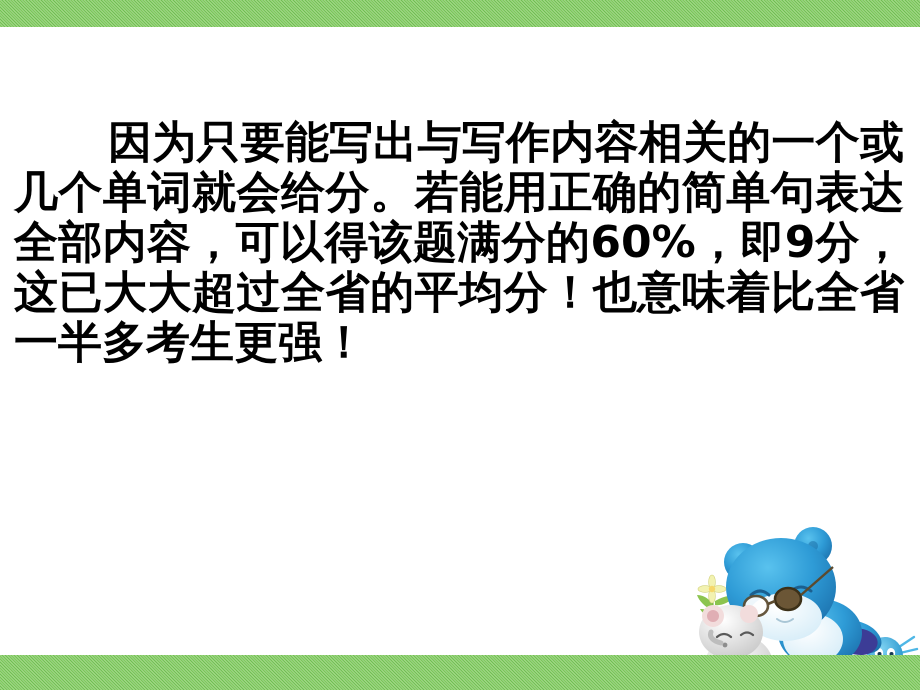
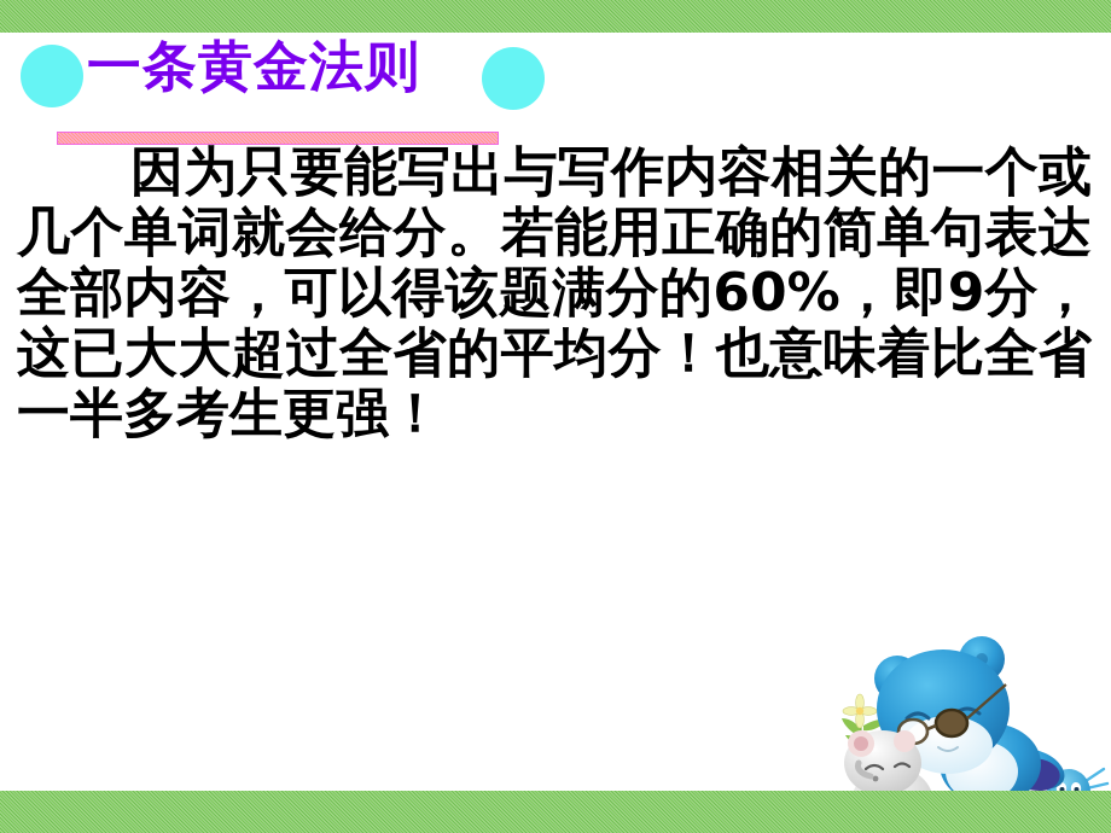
+ 一条黄金法则
  因为只要能写出与写作内容相关的一个或几个单词就会给分。若能用正确的简单句表达全部内容，可以得该题满分的60%，即9分，这已大大超过全省的平均分！也意味着比全省一半多考生更强！
